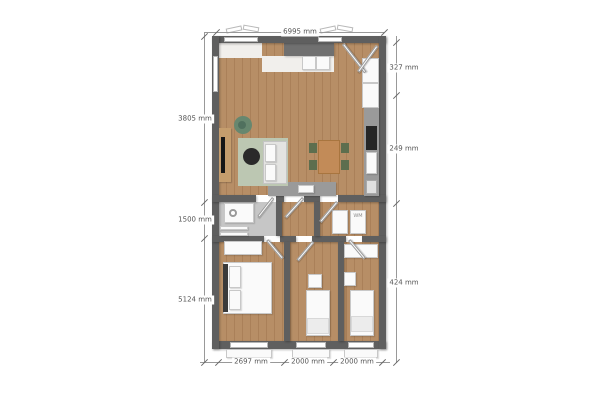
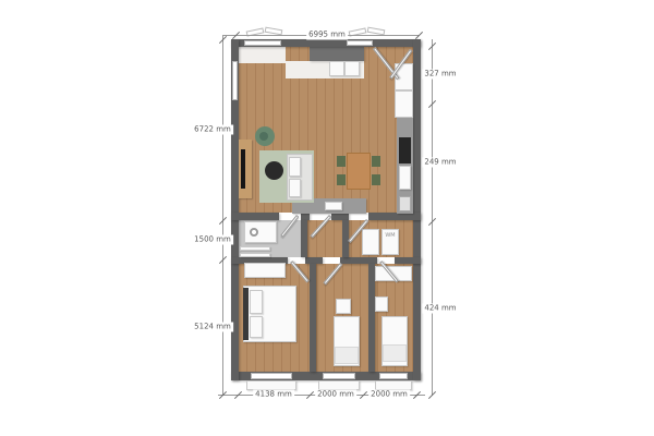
  6995 mm
- 3805 mm
+ 6722 mm
  1500 mm
  5124 mm
  327 mm
  249 mm
  424 mm
- 2697 mm
+ 4138 mm
  2000 mm
  2000 mm
